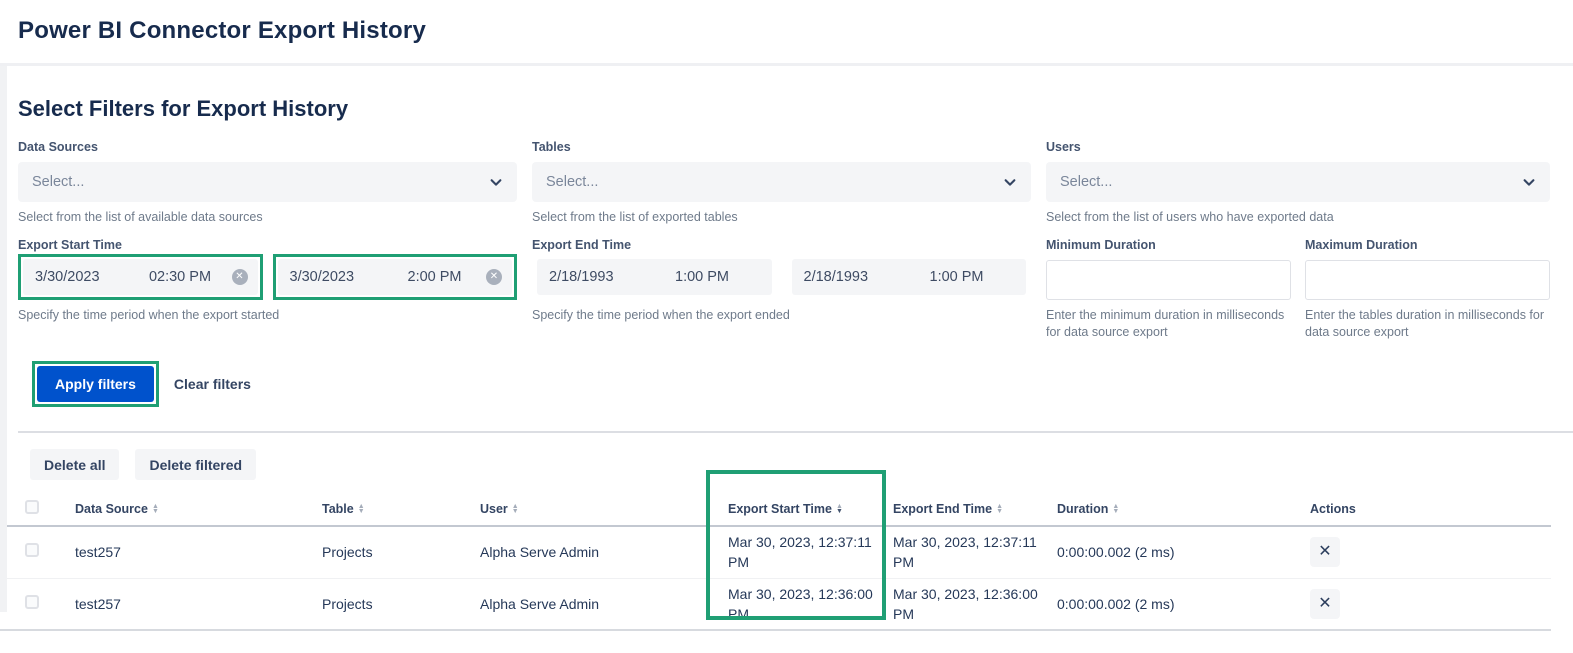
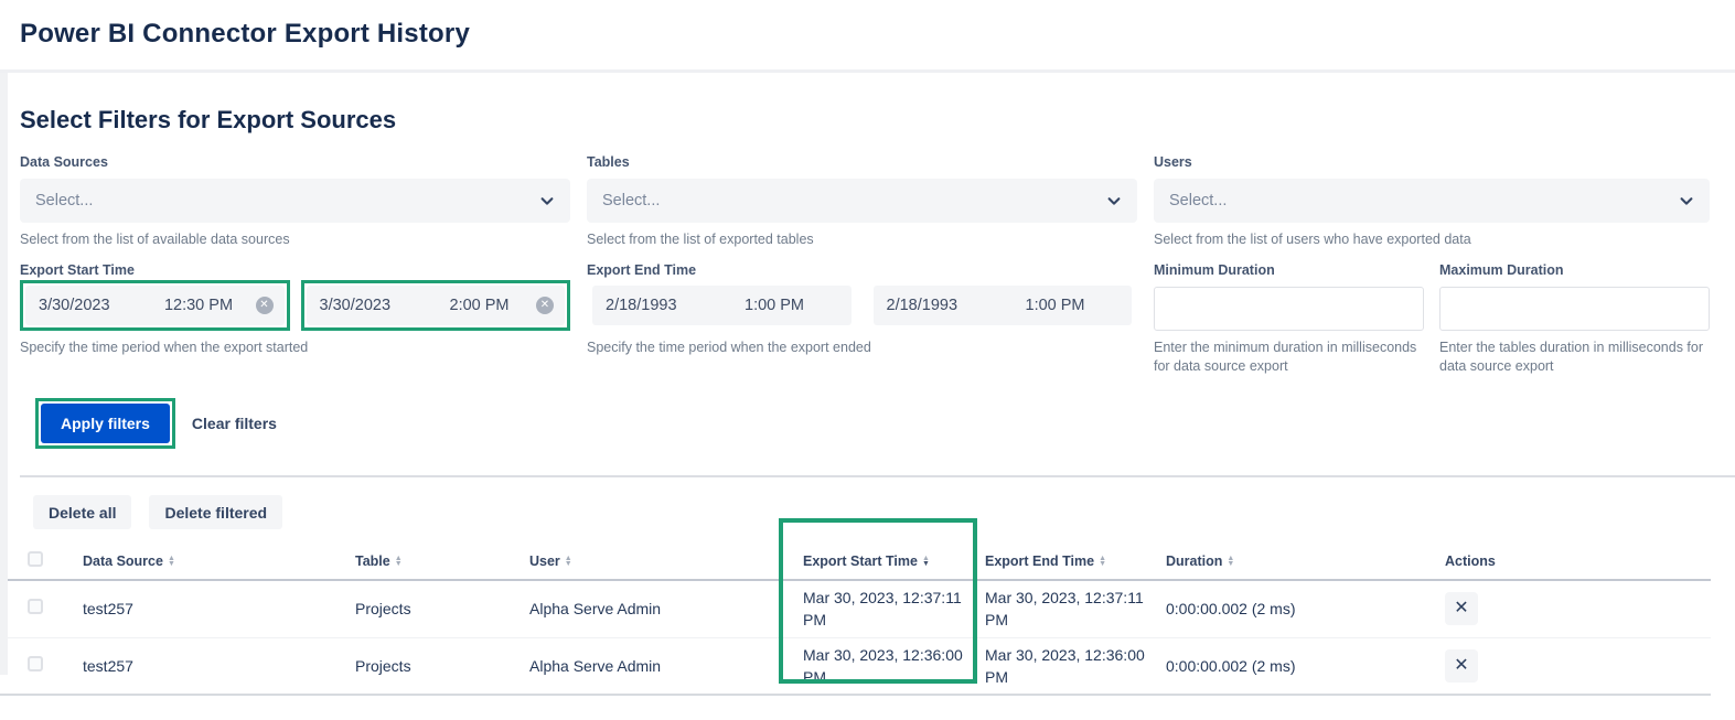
  Power BI Connector Export History
- Select Filters for Export History
+ Select Filters for Export Sources
  Data Sources
  Select...
  Select from the list of available data sources
  Tables
  Select...
  Select from the list of exported tables
  Users
  Select...
  Select from the list of users who have exported data
  Export Start Time
  3/30/2023
- 02:30 PM
+ 12:30 PM
  ✕
  3/30/2023
  2:00 PM
  ✕
  Specify the time period when the export started
  Export End Time
  2/18/1993
  1:00 PM
  2/18/1993
  1:00 PM
  Specify the time period when the export ended
  Minimum Duration
  Enter the minimum duration in milliseconds for data source export
  Maximum Duration
  Enter the tables duration in milliseconds for data source export
  Apply filters
  Clear filters
  Delete all
  Delete filtered
  	Data Source	Table	User	Export Start Time	Export End Time	Duration	Actions
  	test257	Projects	Alpha Serve Admin	Mar 30, 2023, 12:37:11 PM	Mar 30, 2023, 12:37:11 PM	0:00:00.002 (2 ms)	✕
  	test257	Projects	Alpha Serve Admin	Mar 30, 2023, 12:36:00 PM	Mar 30, 2023, 12:36:00 PM	0:00:00.002 (2 ms)	✕
